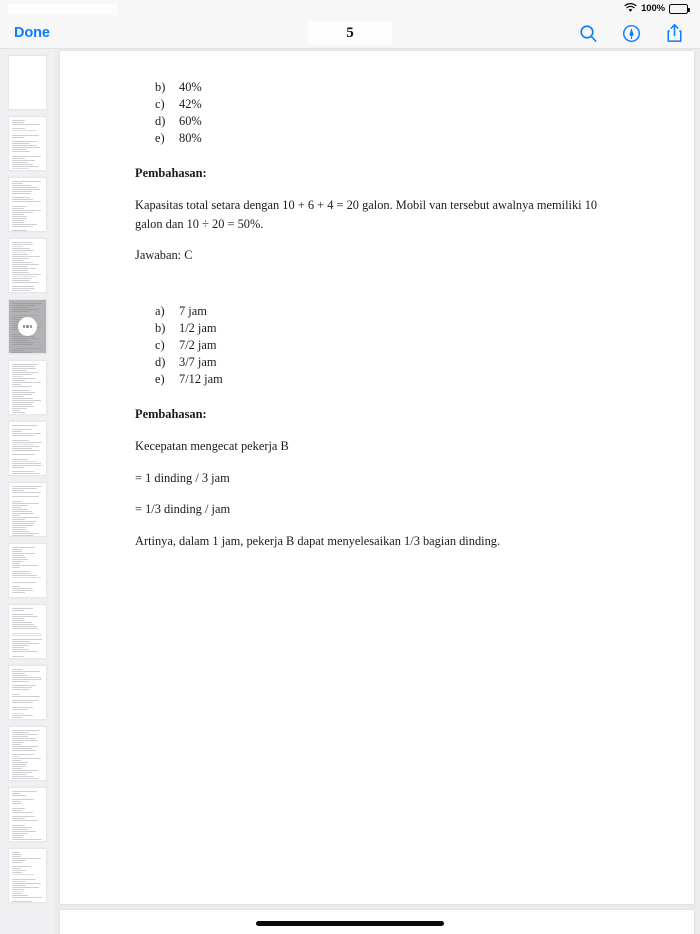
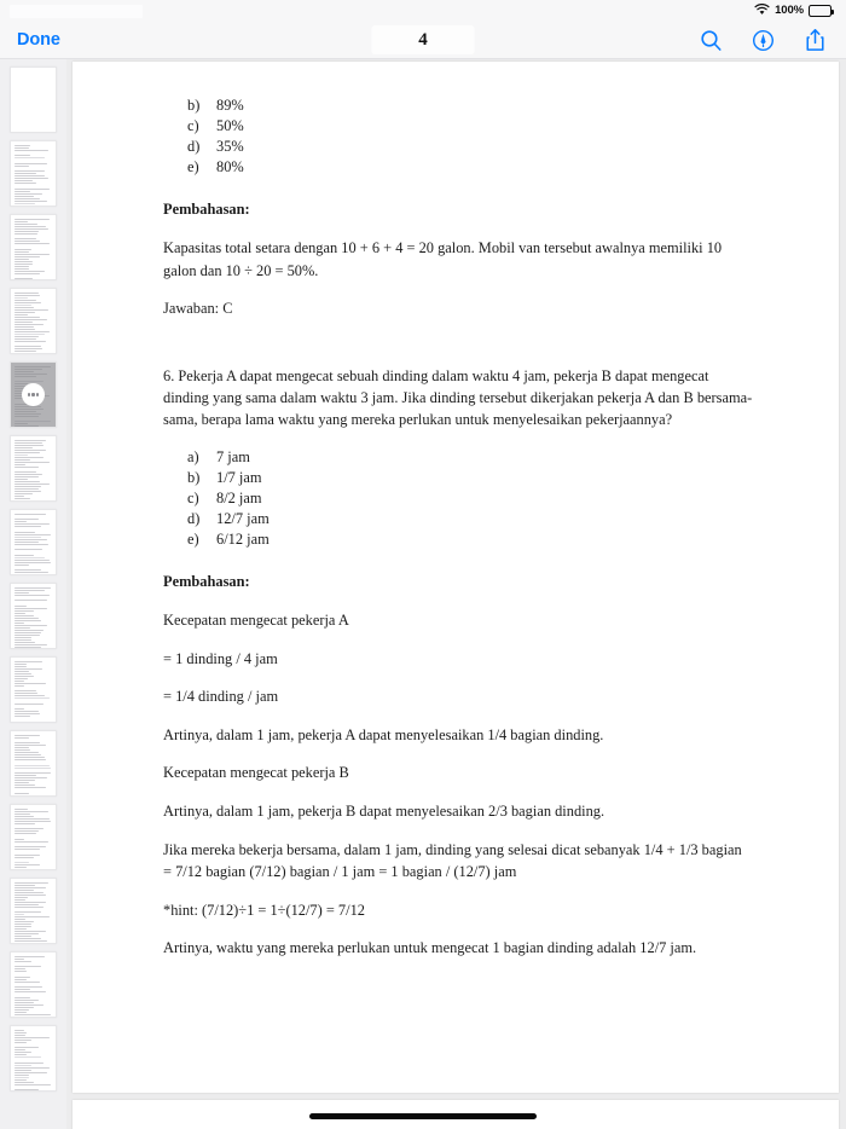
  100%
  Done
- 5
+ 4
  b)
- 40%
+ 89%
  c)
- 42%
+ 50%
  d)
- 60%
+ 35%
  e)
  80%
  Pembahasan:
  Kapasitas total setara dengan 10 + 6 + 4 = 20 galon. Mobil van tersebut awalnya memiliki 10 galon dan 10 ÷ 20 = 50%.
  Jawaban: C
+ 6. Pekerja A dapat mengecat sebuah dinding dalam waktu 4 jam, pekerja B dapat mengecat dinding yang sama dalam waktu 3 jam. Jika dinding tersebut dikerjakan pekerja A dan B bersama-sama, berapa lama waktu yang mereka perlukan untuk menyelesaikan pekerjaannya?
  a)
  7 jam
  b)
- 1/2 jam
+ 1/7 jam
  c)
- 7/2 jam
+ 8/2 jam
  d)
- 3/7 jam
+ 12/7 jam
  e)
- 7/12 jam
+ 6/12 jam
  Pembahasan:
+ Kecepatan mengecat pekerja A
+ = 1 dinding / 4 jam
+ = 1/4 dinding / jam
+ Artinya, dalam 1 jam, pekerja A dapat menyelesaikan 1/4 bagian dinding.
  Kecepatan mengecat pekerja B
- = 1 dinding / 3 jam
- = 1/3 dinding / jam
- Artinya, dalam 1 jam, pekerja B dapat menyelesaikan 1/3 bagian dinding.
+ Artinya, dalam 1 jam, pekerja B dapat menyelesaikan 2/3 bagian dinding.
+ Jika mereka bekerja bersama, dalam 1 jam, dinding yang selesai dicat sebanyak 1/4 + 1/3 bagian = 7/12 bagian (7/12) bagian / 1 jam = 1 bagian / (12/7) jam
+ *hint: (7/12)÷1 = 1÷(12/7) = 7/12
+ Artinya, waktu yang mereka perlukan untuk mengecat 1 bagian dinding adalah 12/7 jam.
